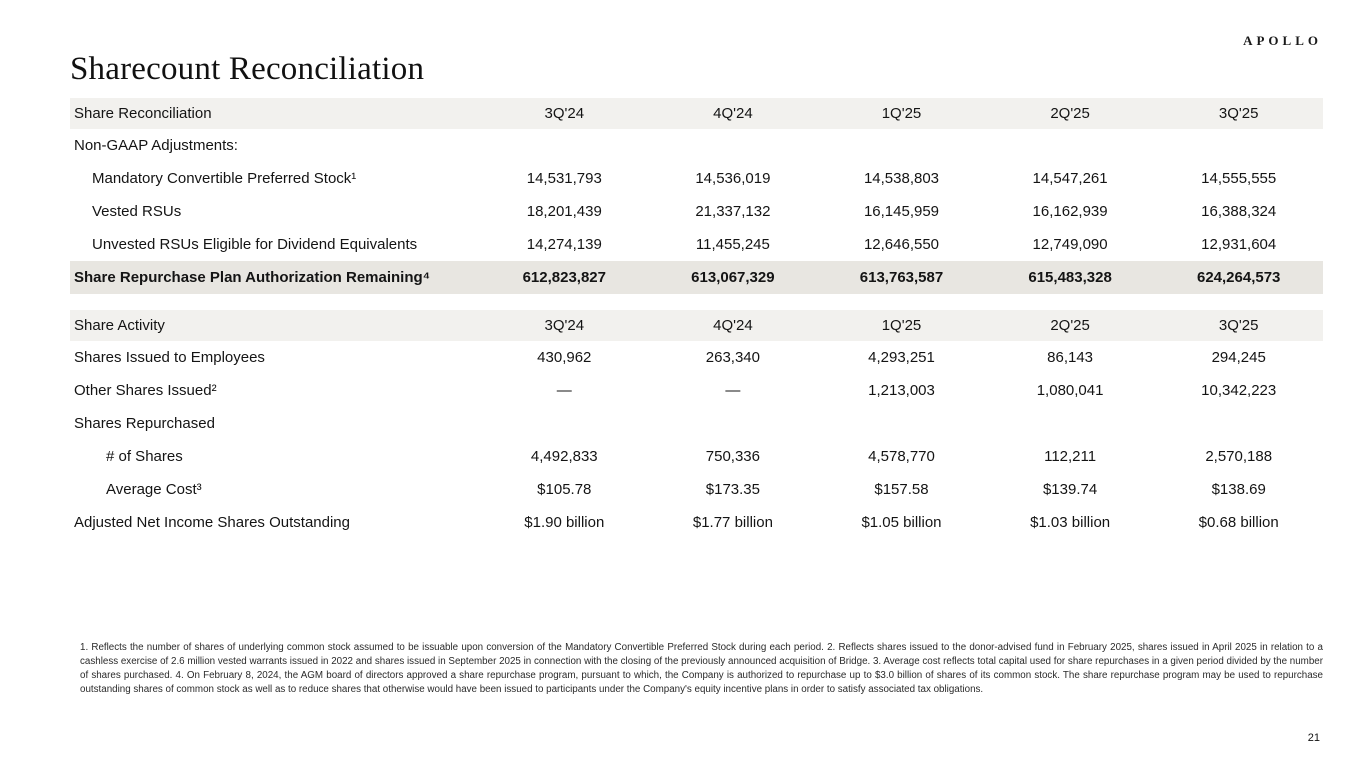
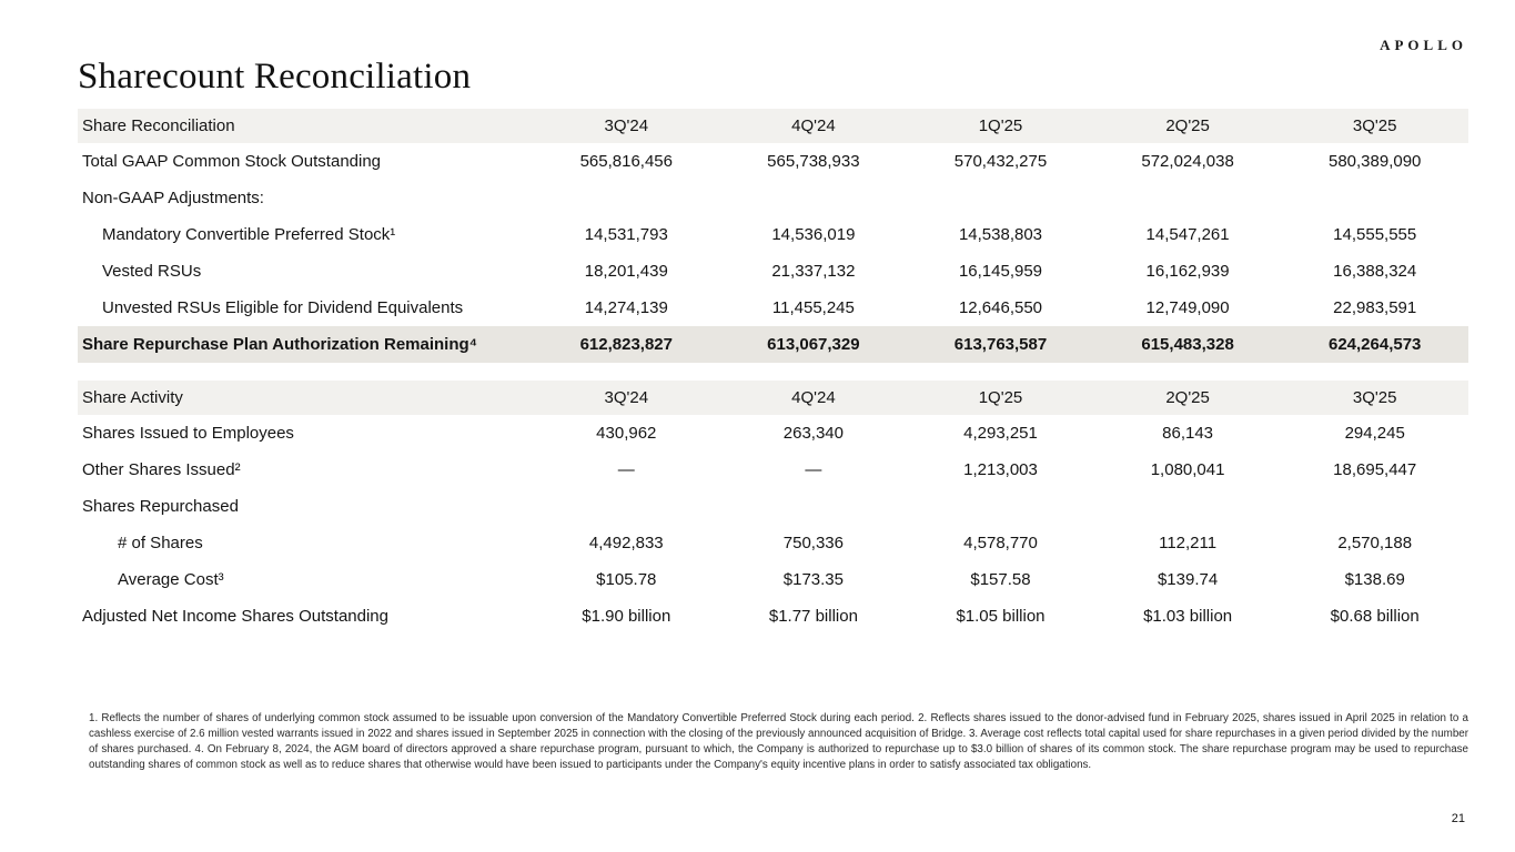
  APOLLO
  Sharecount Reconciliation
  Share Reconciliation
  3Q'24
  4Q'24
  1Q'25
  2Q'25
  3Q'25
+ Total GAAP Common Stock Outstanding
+ 565,816,456
+ 565,738,933
+ 570,432,275
+ 572,024,038
+ 580,389,090
  Non-GAAP Adjustments:
  Mandatory Convertible Preferred Stock¹
  14,531,793
  14,536,019
  14,538,803
  14,547,261
  14,555,555
  Vested RSUs
  18,201,439
  21,337,132
  16,145,959
  16,162,939
  16,388,324
  Unvested RSUs Eligible for Dividend Equivalents
  14,274,139
  11,455,245
  12,646,550
  12,749,090
- 12,931,604
+ 22,983,591
  Share Repurchase Plan Authorization Remaining⁴
  612,823,827
  613,067,329
  613,763,587
  615,483,328
  624,264,573
  Share Activity
  3Q'24
  4Q'24
  1Q'25
  2Q'25
  3Q'25
  Shares Issued to Employees
  430,962
  263,340
  4,293,251
  86,143
  294,245
  Other Shares Issued²
  —
  —
  1,213,003
  1,080,041
- 10,342,223
+ 18,695,447
  Shares Repurchased
  # of Shares
  4,492,833
  750,336
  4,578,770
  112,211
  2,570,188
  Average Cost³
  $105.78
  $173.35
  $157.58
  $139.74
  $138.69
  Adjusted Net Income Shares Outstanding
  $1.90 billion
  $1.77 billion
  $1.05 billion
  $1.03 billion
  $0.68 billion
  1. Reflects the number of shares of underlying common stock assumed to be issuable upon conversion of the Mandatory Convertible Preferred Stock during each period. 2. Reflects shares issued to the donor-advised fund in February 2025, shares issued in April 2025 in relation to a cashless exercise of 2.6 million vested warrants issued in 2022 and shares issued in September 2025 in connection with the closing of the previously announced acquisition of Bridge. 3. Average cost reflects total capital used for share repurchases in a given period divided by the number of shares purchased. 4. On February 8, 2024, the AGM board of directors approved a share repurchase program, pursuant to which, the Company is authorized to repurchase up to $3.0 billion of shares of its common stock. The share repurchase program may be used to repurchase outstanding shares of common stock as well as to reduce shares that otherwise would have been issued to participants under the Company's equity incentive plans in order to satisfy associated tax obligations.
  21
